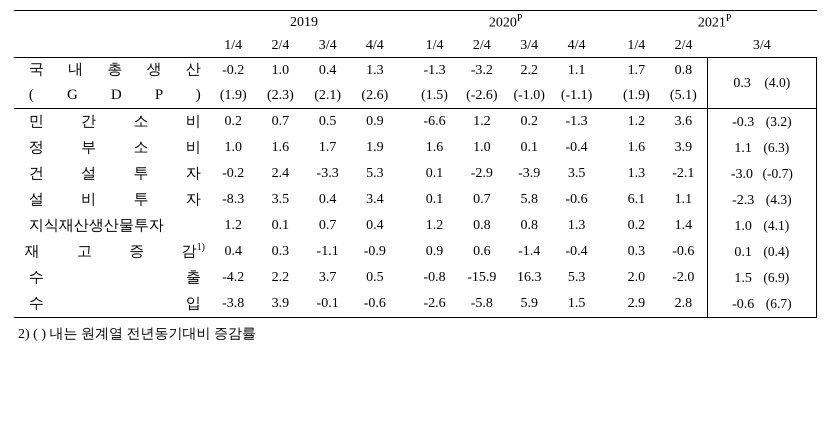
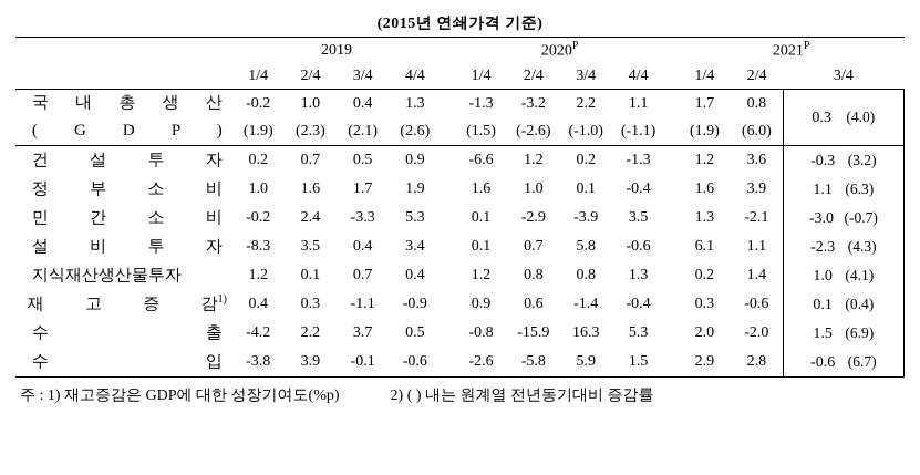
+ (2015년 연쇄가격 기준)
  	2019		2020P		2021P
  	1/4	2/4	3/4	4/4		1/4	2/4	3/4	4/4		1/4	2/4	3/4
  국 내 총 생 산	-0.2	1.0	0.4	1.3		-1.3	-3.2	2.2	1.1		1.7	0.8	0.3 (4.0)
- ( G D P )	(1.9)	(2.3)	(2.1)	(2.6)		(1.5)	(-2.6)	(-1.0)	(-1.1)		(1.9)	(5.1)
+ ( G D P )	(1.9)	(2.3)	(2.1)	(2.6)		(1.5)	(-2.6)	(-1.0)	(-1.1)		(1.9)	(6.0)
- 민 간 소 비	0.2	0.7	0.5	0.9		-6.6	1.2	0.2	-1.3		1.2	3.6	-0.3 (3.2)
+ 건 설 투 자	0.2	0.7	0.5	0.9		-6.6	1.2	0.2	-1.3		1.2	3.6	-0.3 (3.2)
  정 부 소 비	1.0	1.6	1.7	1.9		1.6	1.0	0.1	-0.4		1.6	3.9	1.1 (6.3)
- 건 설 투 자	-0.2	2.4	-3.3	5.3		0.1	-2.9	-3.9	3.5		1.3	-2.1	-3.0 (-0.7)
+ 민 간 소 비	-0.2	2.4	-3.3	5.3		0.1	-2.9	-3.9	3.5		1.3	-2.1	-3.0 (-0.7)
  설 비 투 자	-8.3	3.5	0.4	3.4		0.1	0.7	5.8	-0.6		6.1	1.1	-2.3 (4.3)
  지식재산생산물투자	1.2	0.1	0.7	0.4		1.2	0.8	0.8	1.3		0.2	1.4	1.0 (4.1)
  재 고 증 감1)	0.4	0.3	-1.1	-0.9		0.9	0.6	-1.4	-0.4		0.3	-0.6	0.1 (0.4)
  수 출	-4.2	2.2	3.7	0.5		-0.8	-15.9	16.3	5.3		2.0	-2.0	1.5 (6.9)
  수 입	-3.8	3.9	-0.1	-0.6		-2.6	-5.8	5.9	1.5		2.9	2.8	-0.6 (6.7)
+ 주 : 1) 재고증감은 GDP에 대한 성장기여도(%p)
  2) ( ) 내는 원계열 전년동기대비 증감률
